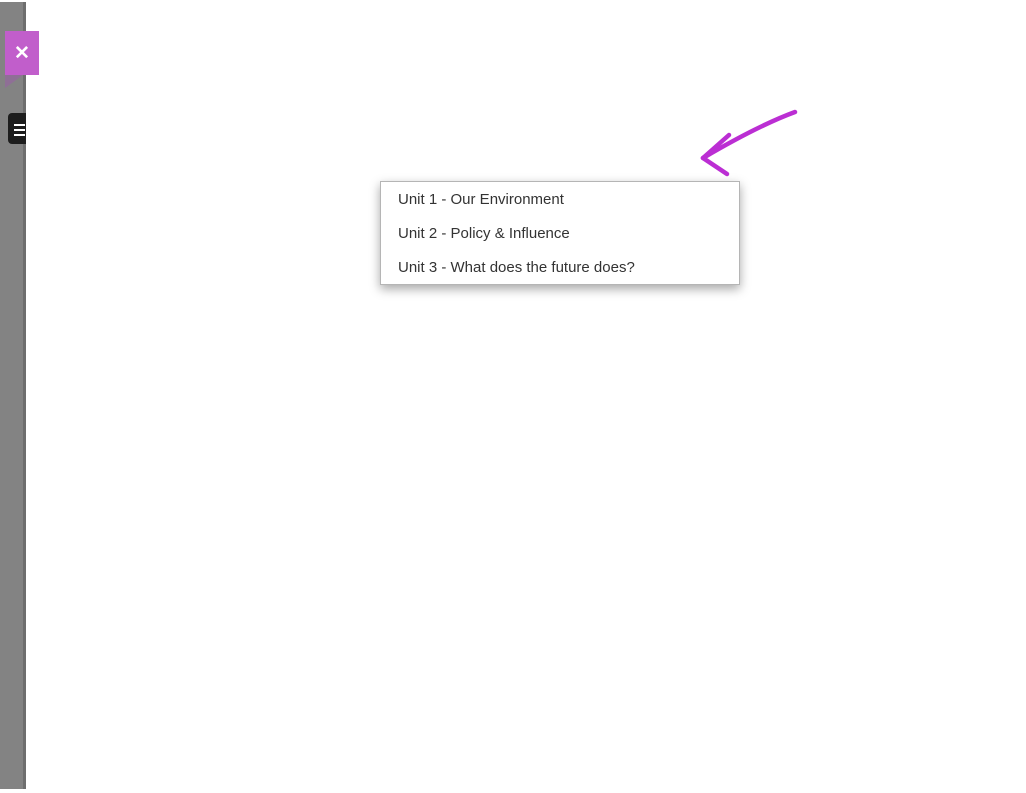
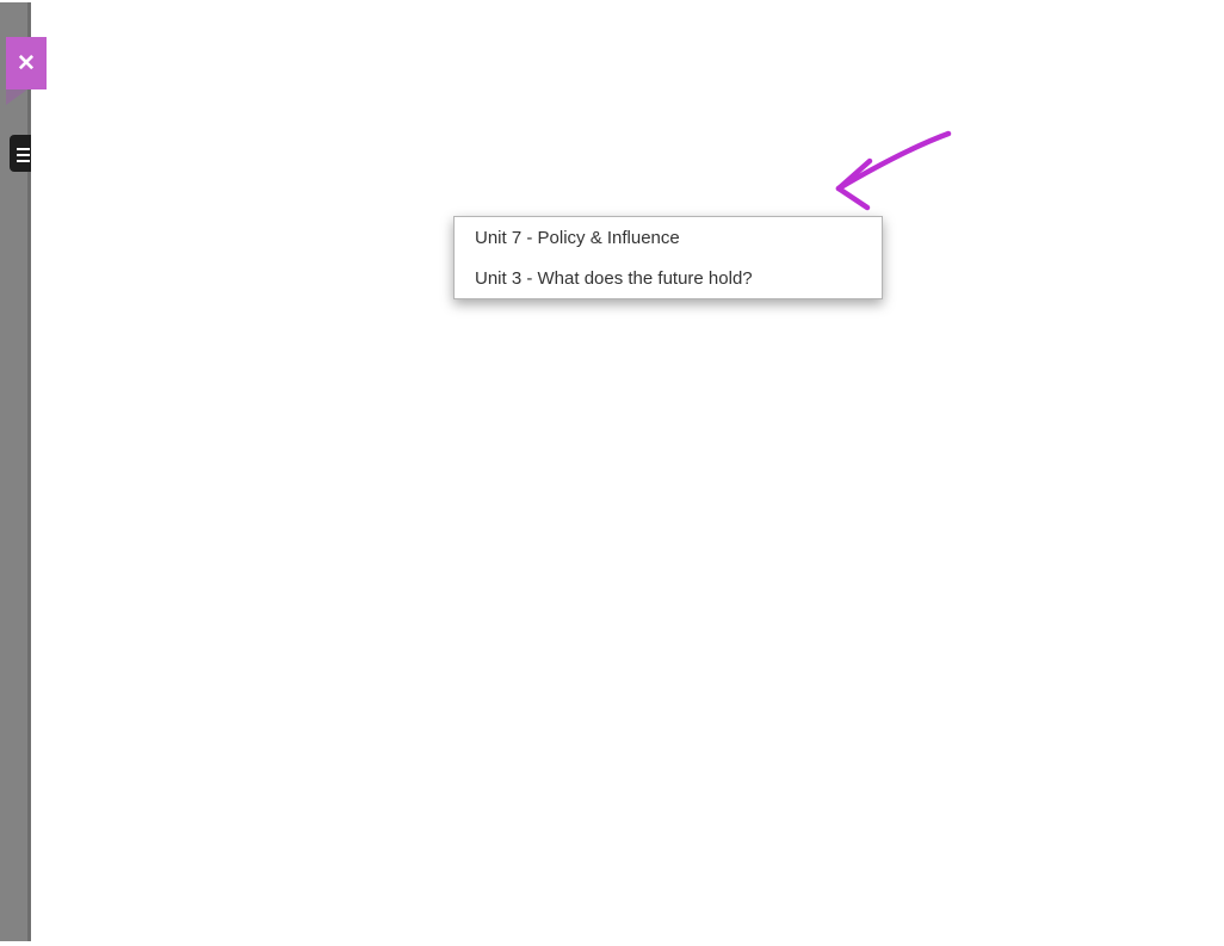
  ✕
- Unit 1 - Our Environment
- Unit 2 - Policy & Influence
+ Unit 7 - Policy & Influence
- Unit 3 - What does the future does?
+ Unit 3 - What does the future hold?
